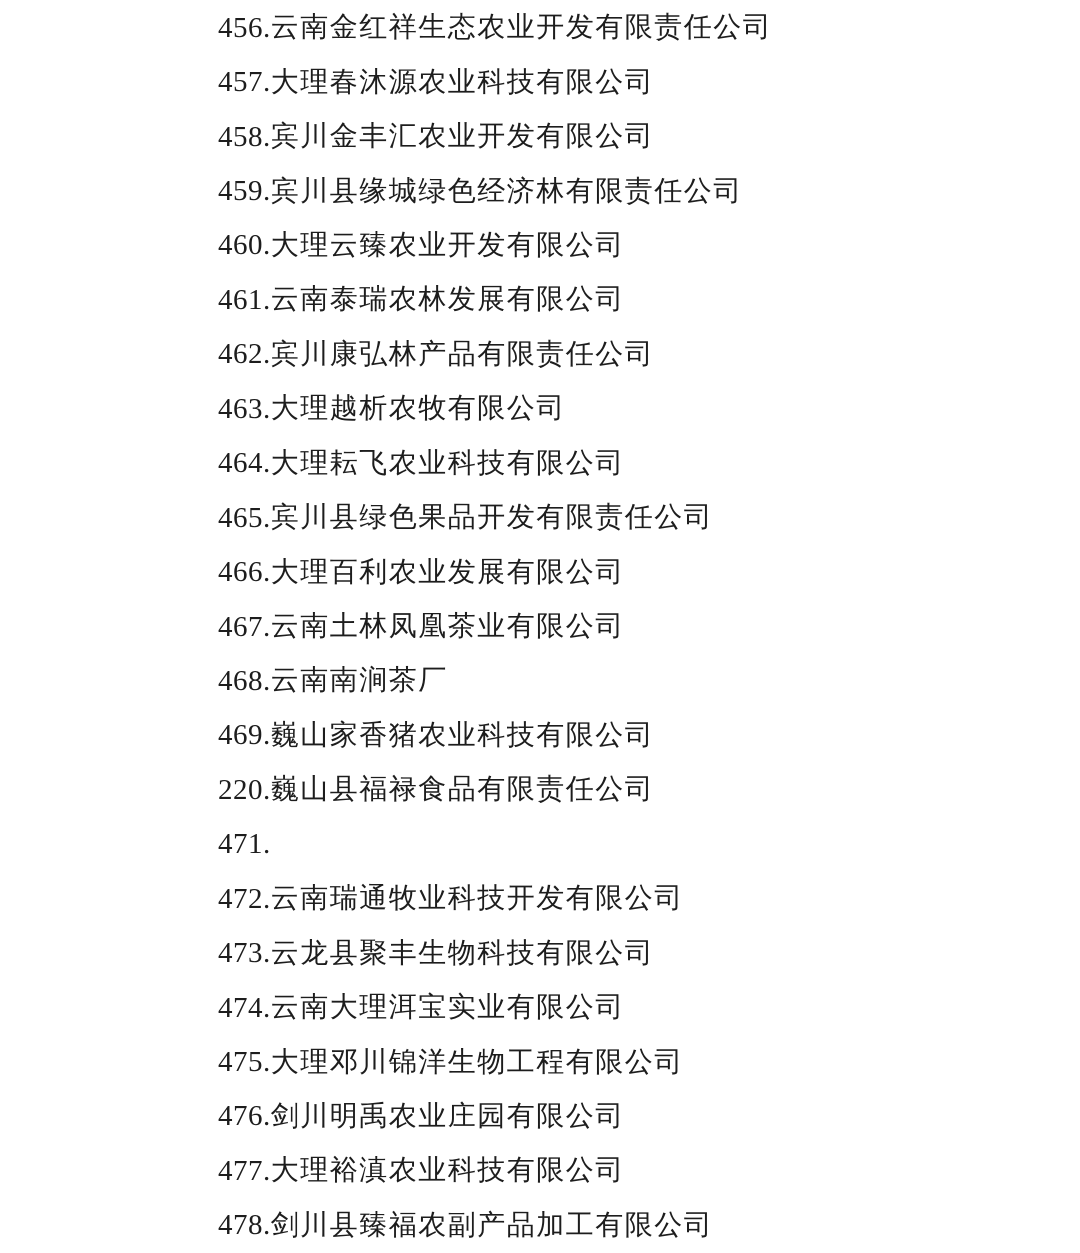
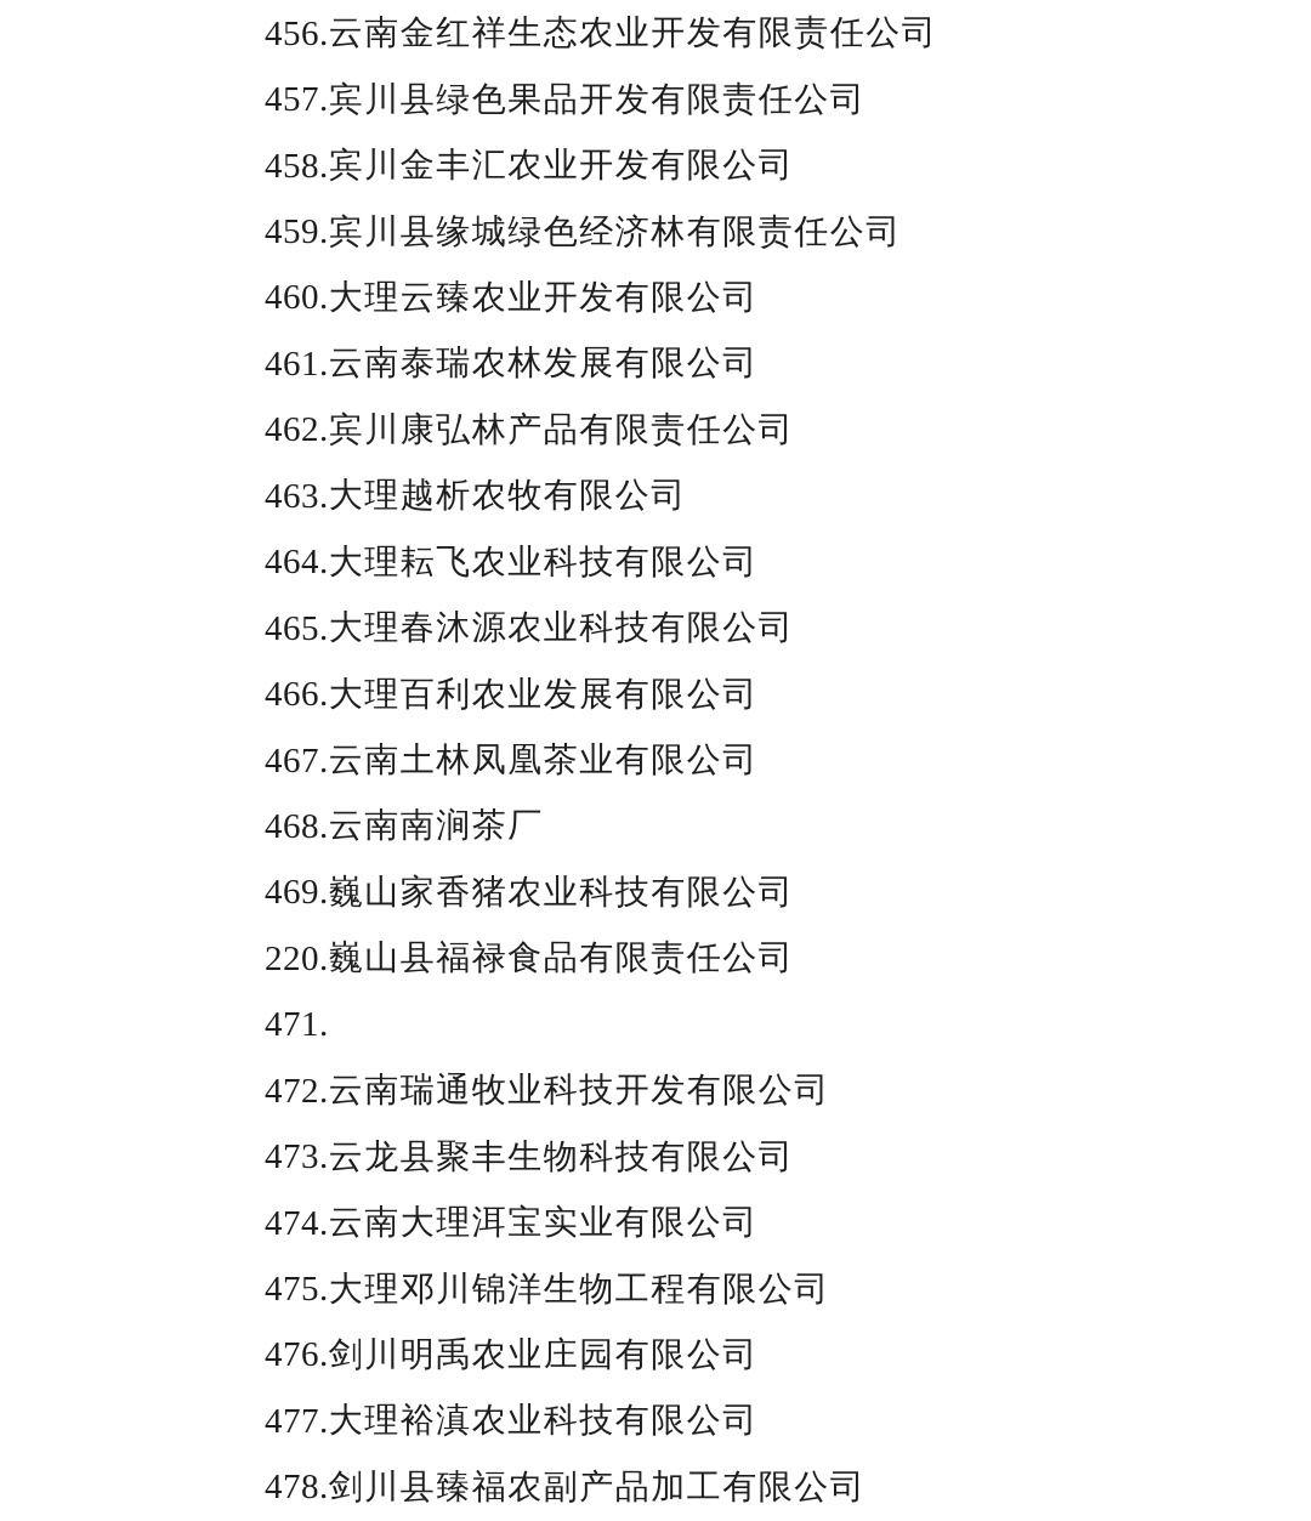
  456.
  云南金红祥生态农业开发有限责任公司
  457.
- 大理春沐源农业科技有限公司
+ 宾川县绿色果品开发有限责任公司
  458.
  宾川金丰汇农业开发有限公司
  459.
  宾川县缘城绿色经济林有限责任公司
  460.
  大理云臻农业开发有限公司
  461.
  云南泰瑞农林发展有限公司
  462.
  宾川康弘林产品有限责任公司
  463.
  大理越析农牧有限公司
  464.
  大理耘飞农业科技有限公司
  465.
- 宾川县绿色果品开发有限责任公司
+ 大理春沐源农业科技有限公司
  466.
  大理百利农业发展有限公司
  467.
  云南土林凤凰茶业有限公司
  468.
  云南南涧茶厂
  469.
  巍山家香猪农业科技有限公司
  220.
  巍山县福禄食品有限责任公司
  471.
  472.
  云南瑞通牧业科技开发有限公司
  473.
  云龙县聚丰生物科技有限公司
  474.
  云南大理洱宝实业有限公司
  475.
  大理邓川锦洋生物工程有限公司
  476.
  剑川明禹农业庄园有限公司
  477.
  大理裕滇农业科技有限公司
  478.
  剑川县臻福农副产品加工有限公司
